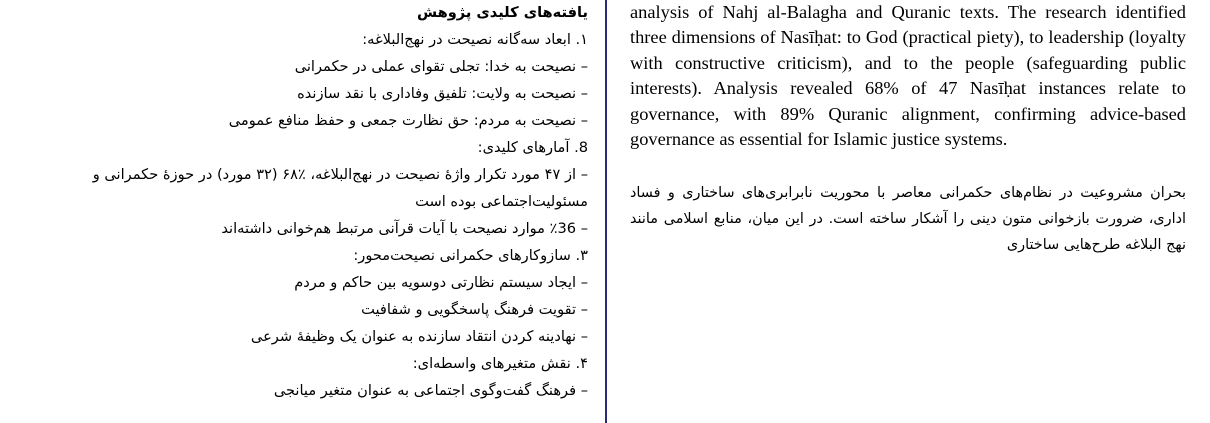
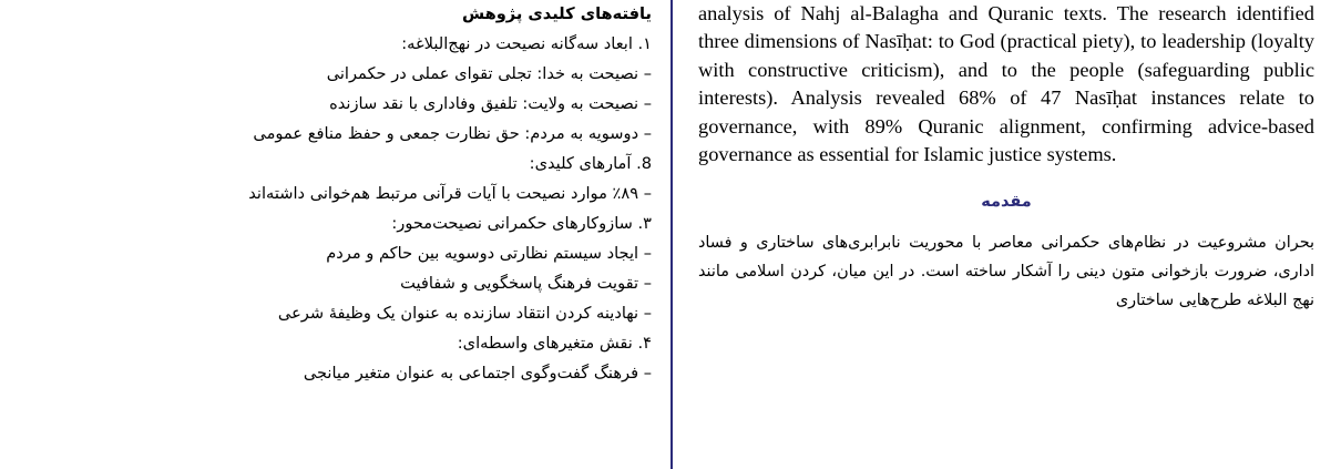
  یافته‌های کلیدی پژوهش
  ۱. ابعاد سه‌گانه نصیحت در نهج‌البلاغه:
  – نصیحت به خدا: تجلی تقوای عملی در حکمرانی
  – نصیحت به ولایت: تلفیق وفاداری با نقد سازنده
- – نصیحت به مردم: حق نظارت جمعی و حفظ منافع عمومی
+ – دوسویه به مردم: حق نظارت جمعی و حفظ منافع عمومی
  8. آمارهای کلیدی:
- – از ۴۷ مورد تکرار واژهٔ نصیحت در نهج‌البلاغه، ٪۶۸ (۳۲ مورد) در حوزهٔ حکمرانی و مسئولیت‌اجتماعی بوده است
- – ٪36 موارد نصیحت با آیات قرآنی مرتبط هم‌خوانی داشته‌اند
+ – ٪۸۹ موارد نصیحت با آیات قرآنی مرتبط هم‌خوانی داشته‌اند
  ۳. سازوکارهای حکمرانی نصیحت‌محور:
  – ایجاد سیستم نظارتی دوسویه بین حاکم و مردم
  – تقویت فرهنگ پاسخگویی و شفافیت
  – نهادینه کردن انتقاد سازنده به عنوان یک وظیفهٔ شرعی
  ۴. نقش متغیرهای واسطه‌ای:
  – فرهنگ گفت‌وگوی اجتماعی به عنوان متغیر میانجی
  analysis of Nahj al-Balagha and Quranic texts. The research identified three dimensions of Nasīḥat: to God (practical piety), to leadership (loyalty with constructive criticism), and to the people (safeguarding public interests). Analysis revealed 68% of 47 Nasīḥat instances relate to governance, with 89% Quranic alignment, confirming advice-based governance as essential for Islamic justice systems.
+ مقدمه
- بحران مشروعیت در نظام‌های حکمرانی معاصر با محوریت نابرابری‌های ساختاری و فساد اداری، ضرورت بازخوانی متون دینی را آشکار ساخته است. در این میان، منابع اسلامی مانند نهج البلاغه طرح‌هایی ساختاری
+ بحران مشروعیت در نظام‌های حکمرانی معاصر با محوریت نابرابری‌های ساختاری و فساد اداری، ضرورت بازخوانی متون دینی را آشکار ساخته است. در این میان، کردن اسلامی مانند نهج البلاغه طرح‌هایی ساختاری
